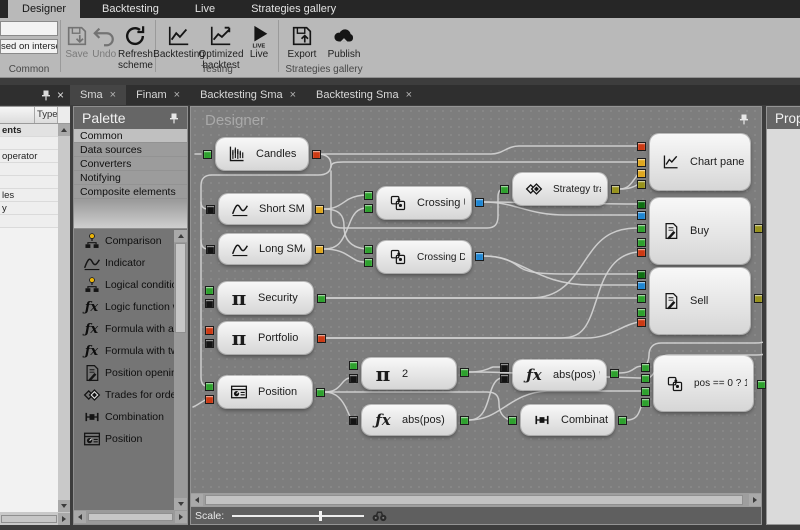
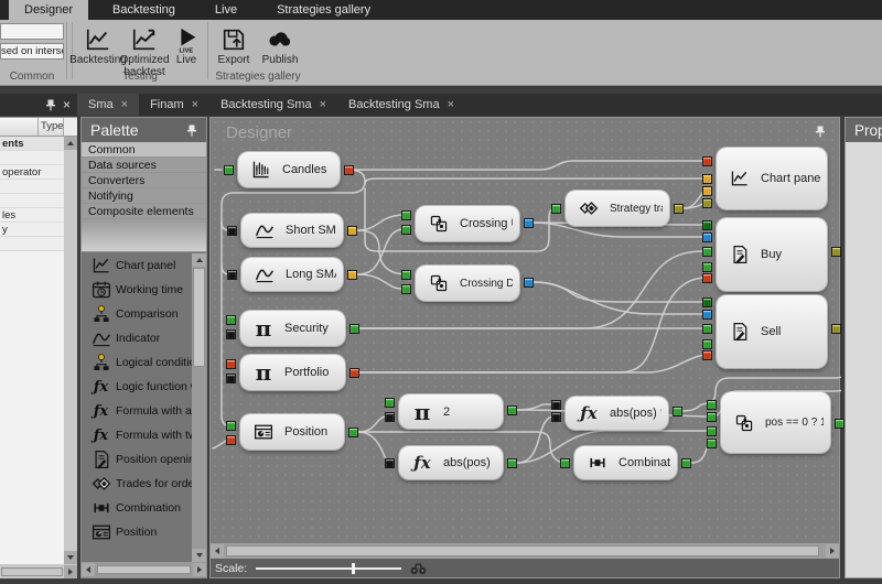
  Designer
  Backtesting
  Live
  Strategies gallery
  sed on inters
  Common
- Save
- Undo
- Refresh scheme
  Testing
  Backtesting
  Optimized backtest
  Live
  Strategies gallery
  Export
  Publish
  ×
  Sma
  ×
  Finam
  ×
  Backtesting Sma
  ×
  Backtesting Sma
  ×
  Type
  ents
  operator
  les
  y
  Palette
  Common
  Data sources
  Converters
  Notifying
  Composite elements
+ Chart panel
+ Working time
  Comparison
  Indicator
  Logical conditi
  ƒx
  Logic function
  ƒx
  Formula with a
  ƒx
  Formula with t
  Position openi
  Trades for ord
  Combination
  Position
  Candles
  Short SM
  Long SM
  Crossing
  Crossing D
  Strategy tr
  π
  Security
  π
  Portfolio
  Position
  π
  2
  ƒx
  abs(pos)
  ƒx
  abs(pos)
  Combinat
  Chart pane
  Buy
  Sell
  Designer
  Scale:
